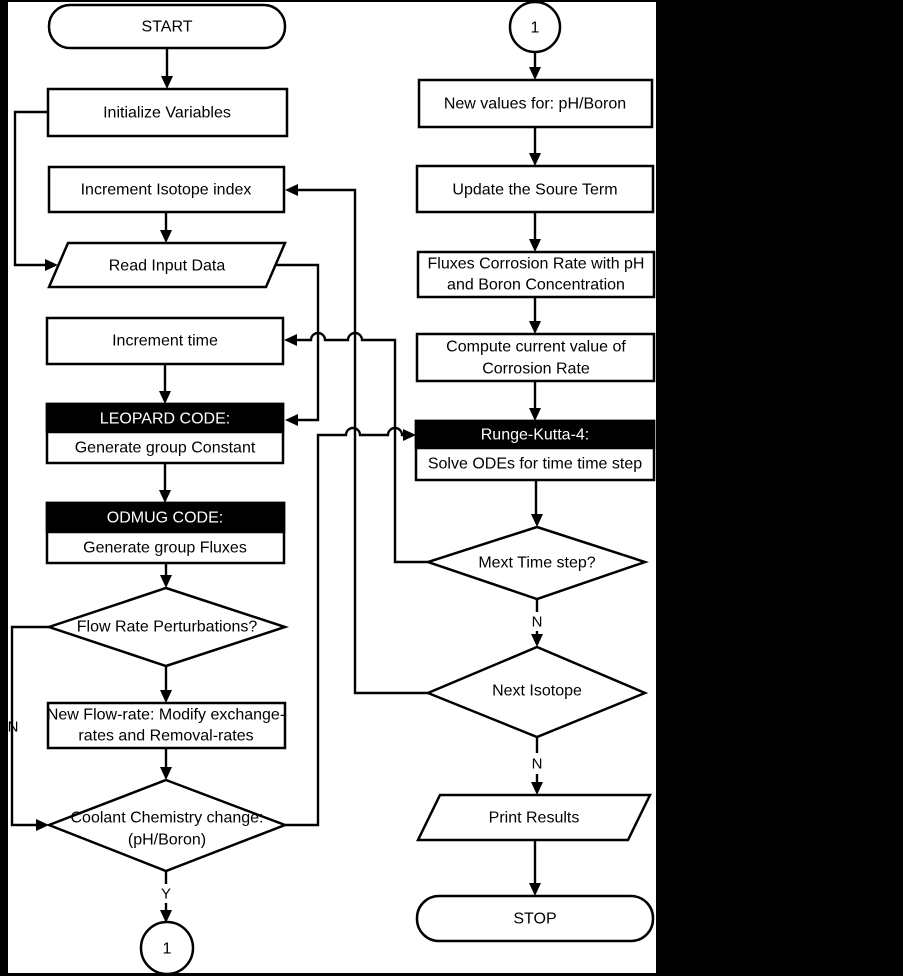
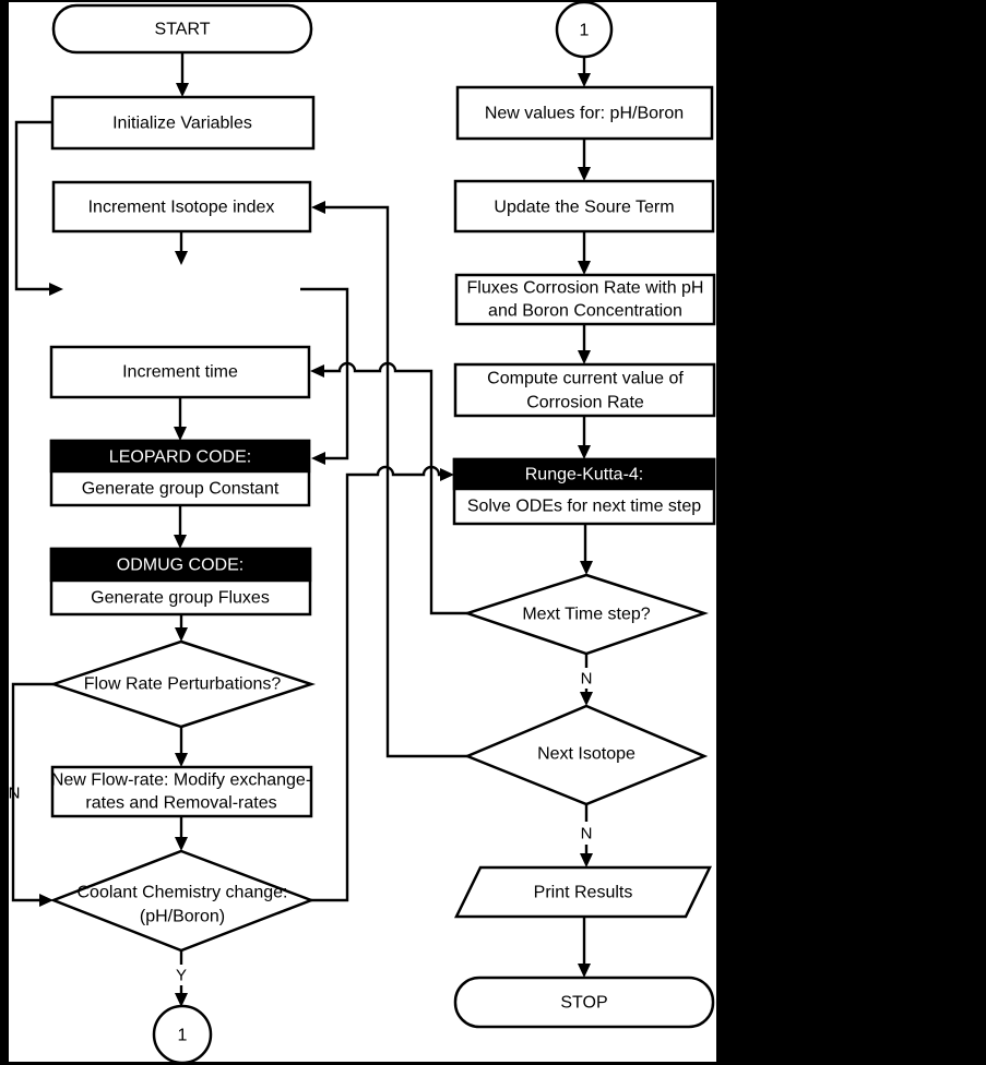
  START
  Initialize Variables
  Increment Isotope index
- Read Input Data
  Increment time
  LEOPARD CODE:
  Generate group Constant
  ODMUG CODE:
  Generate group Fluxes
  Flow Rate Perturbations?
  N
  New Flow-rate: Modify exchange-
  rates and Removal-rates
  Coolant Chemistry change:
  (pH/Boron)
  Y
  1
  1
  New values for: pH/Boron
  Update the Soure Term
  Fluxes Corrosion Rate with pH
  and Boron Concentration
  Compute current value of
  Corrosion Rate
  Runge-Kutta-4:
- Solve ODEs for time time step
+ Solve ODEs for next time step
  Mext Time step?
  N
  Next Isotope
  N
  Print Results
  STOP
